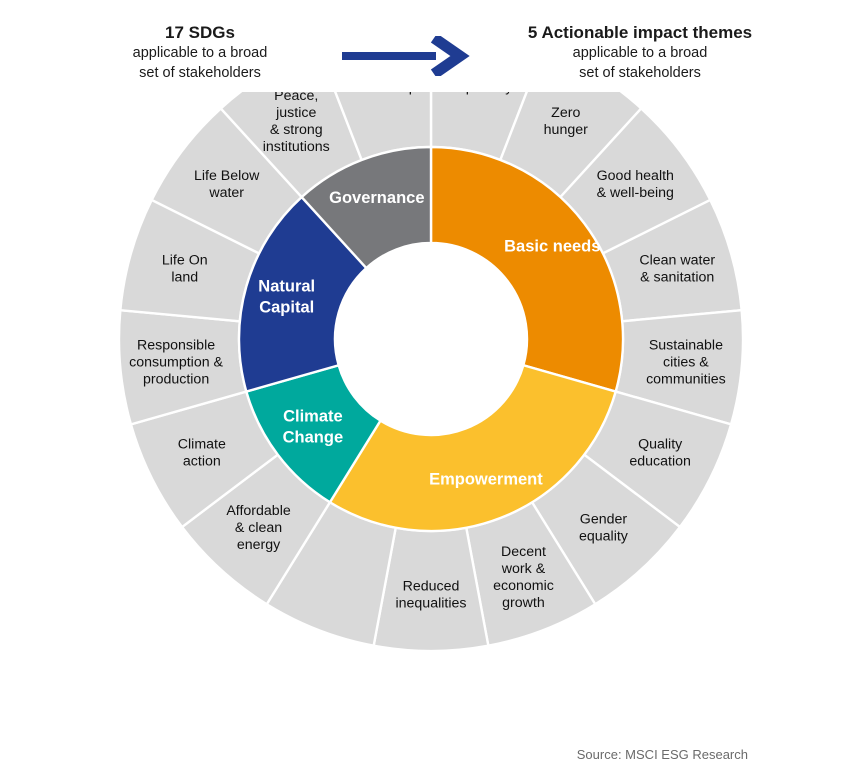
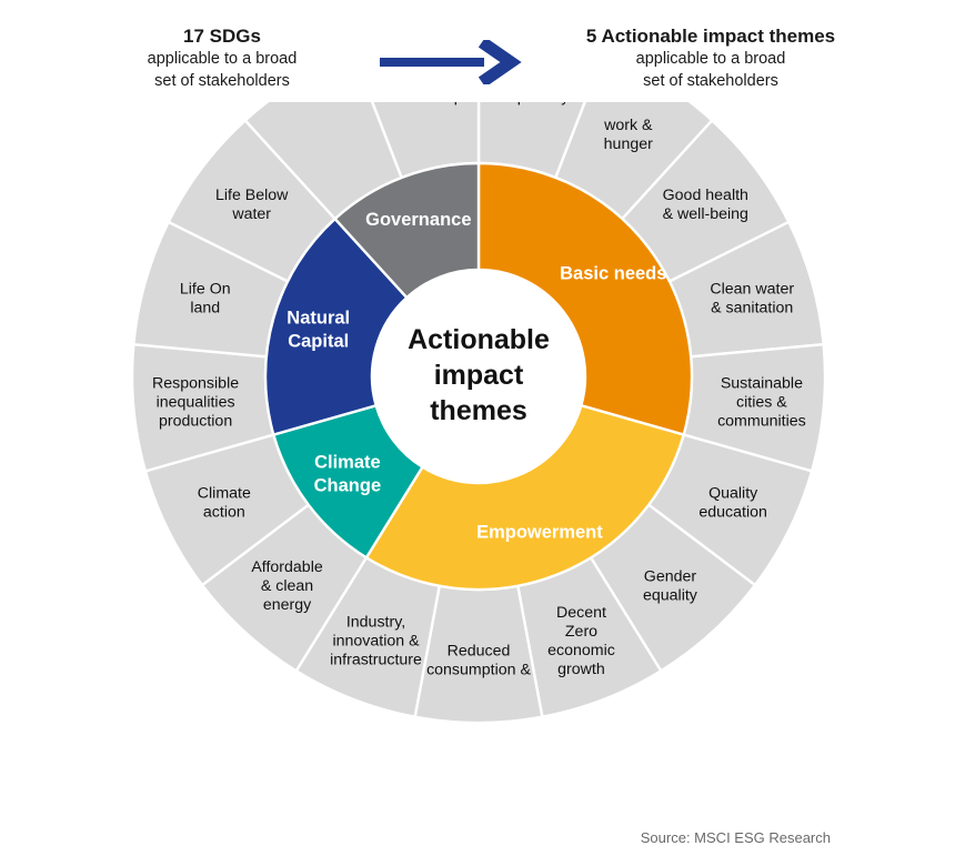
  17 SDGs
  applicable to a broad
  set of stakeholders
  5 Actionable impact themes
  applicable to a broad
  set of stakeholders
- Zero hunger
+ work & hunger
  Good health & well-being
  Clean water & sanitation
  Sustainable cities & communities
  Quality education
  Gender equality
- Decent work & economic growth
+ Decent Zero economic growth
- Reduced inequalities
+ Reduced consumption &
+ Industry, innovation & infrastructure
  Affordable & clean energy
  Climate action
- Responsible consumption & production
+ Responsible inequalities production
  Life On land
  Life Below water
- Peace, justice & strong institutions
  Basic needs
  Empowerment
  Climate Change
  Natural Capital
  Governance
+ Actionable impact themes
  Source: MSCI ESG Research
